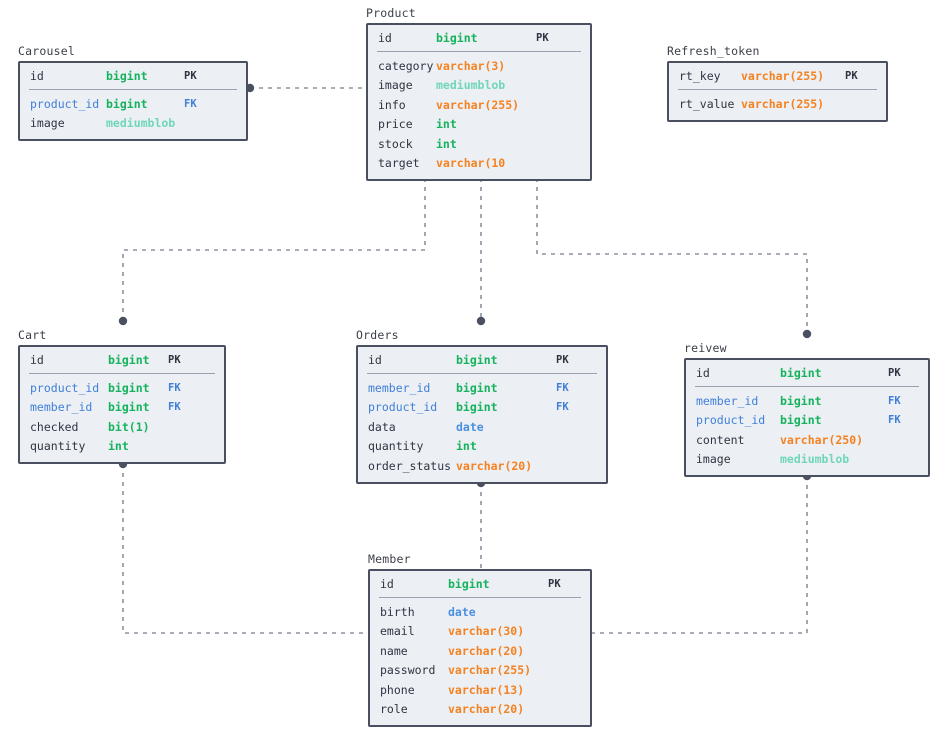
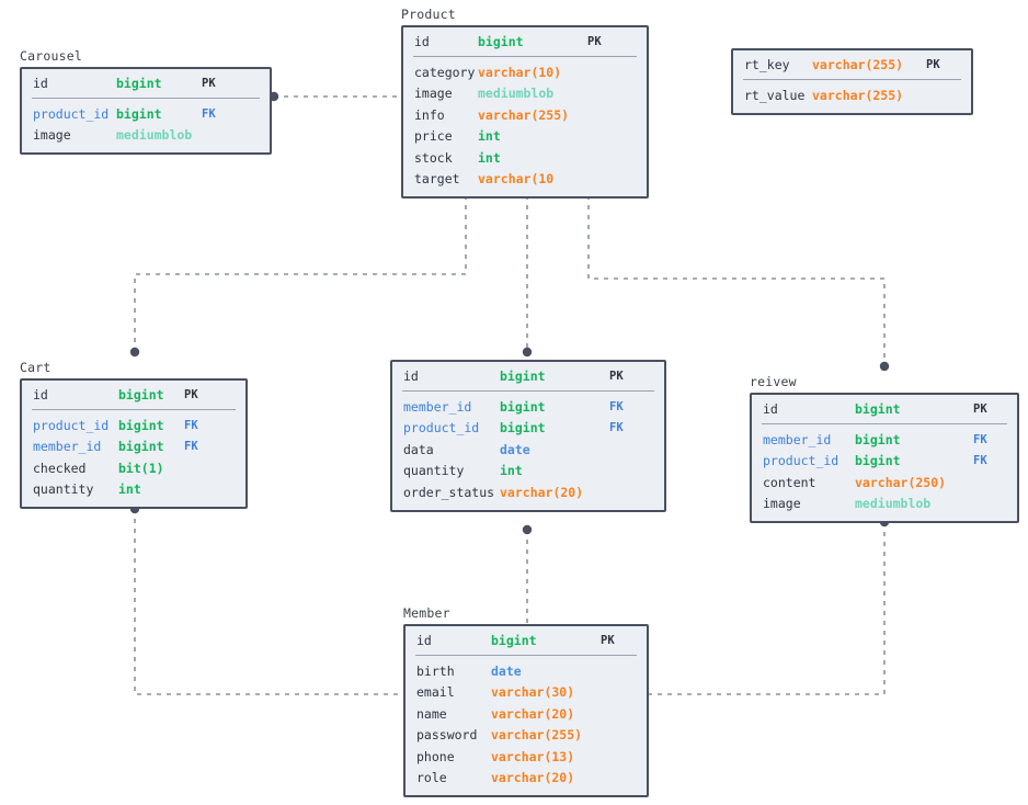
  Carousel
  id
  bigint
  PK
  product_id
  bigint
  FK
  image
  mediumblob
  Product
  id
  bigint
  PK
  category
- varchar(3)
+ varchar(10)
  image
  mediumblob
  info
  varchar(255)
  price
  int
  stock
  int
  target
  varchar(10
- Refresh_token
  rt_key
  varchar(255)
  PK
  rt_value
  varchar(255)
  Cart
  id
  bigint
  PK
  product_id
  bigint
  FK
  member_id
  bigint
  FK
  checked
  bit(1)
  quantity
  int
- Orders
  id
  bigint
  PK
  member_id
  bigint
  FK
  product_id
  bigint
  FK
  data
  date
  quantity
  int
  order_status
  varchar(20)
  reivew
  id
  bigint
  PK
  member_id
  bigint
  FK
  product_id
  bigint
  FK
  content
  varchar(250)
  image
  mediumblob
  Member
  id
  bigint
  PK
  birth
  date
  email
  varchar(30)
  name
  varchar(20)
  password
  varchar(255)
  phone
  varchar(13)
  role
  varchar(20)
